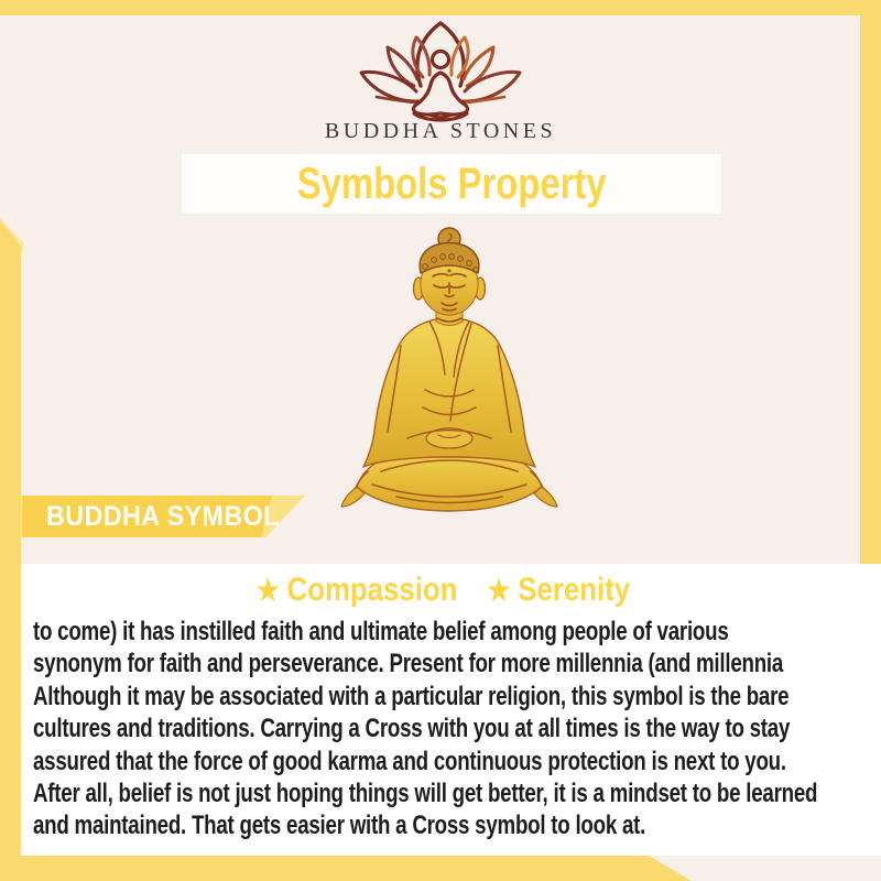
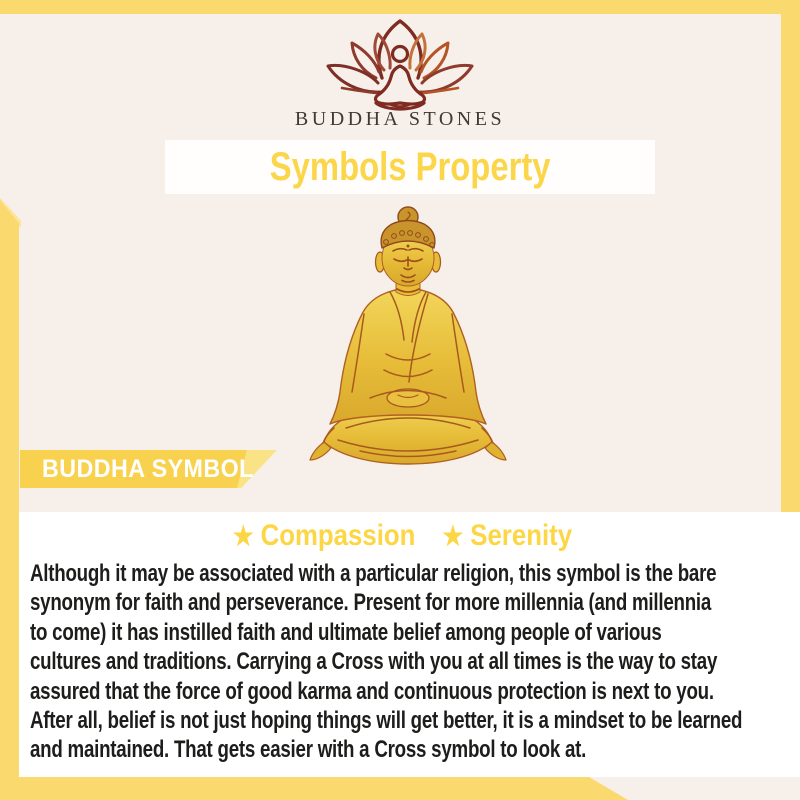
  BUDDHA STONES
  Symbols Property
  BUDDHA SYMBOL
  ★ Compassion
  ★ Serenity
- to come) it has instilled faith and ultimate belief among people of various
+ Although it may be associated with a particular religion, this symbol is the bare
  synonym for faith and perseverance. Present for more millennia (and millennia
- Although it may be associated with a particular religion, this symbol is the bare
+ to come) it has instilled faith and ultimate belief among people of various
  cultures and traditions. Carrying a Cross with you at all times is the way to stay
  assured that the force of good karma and continuous protection is next to you.
  After all, belief is not just hoping things will get better, it is a mindset to be learned
  and maintained. That gets easier with a Cross symbol to look at.
